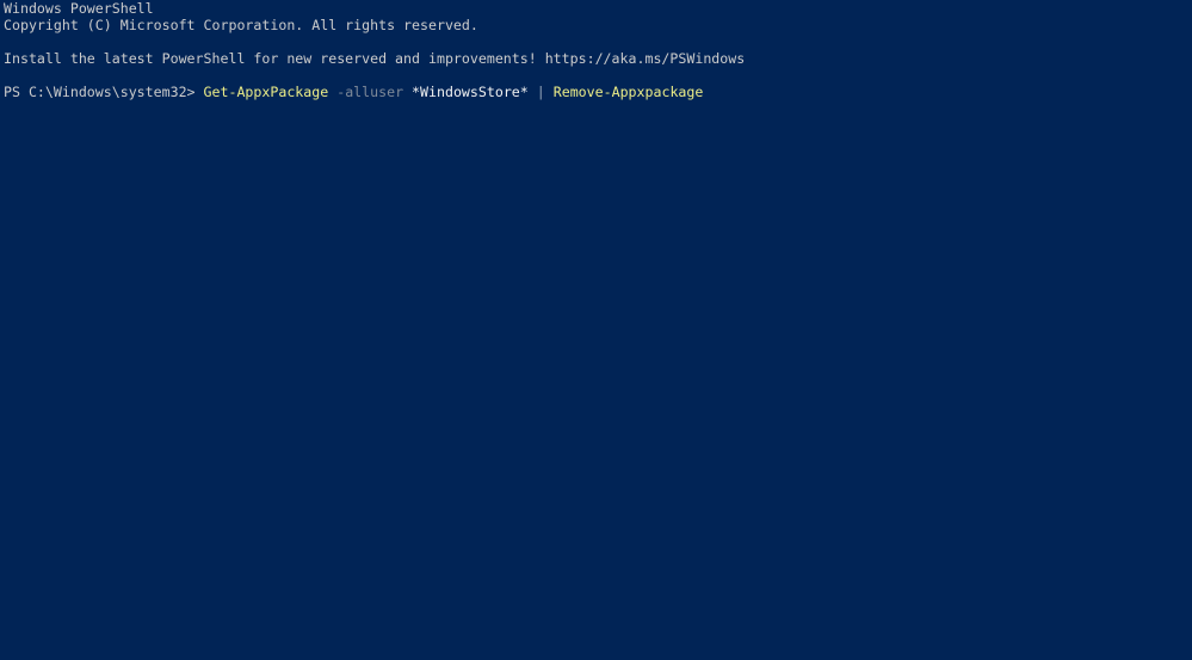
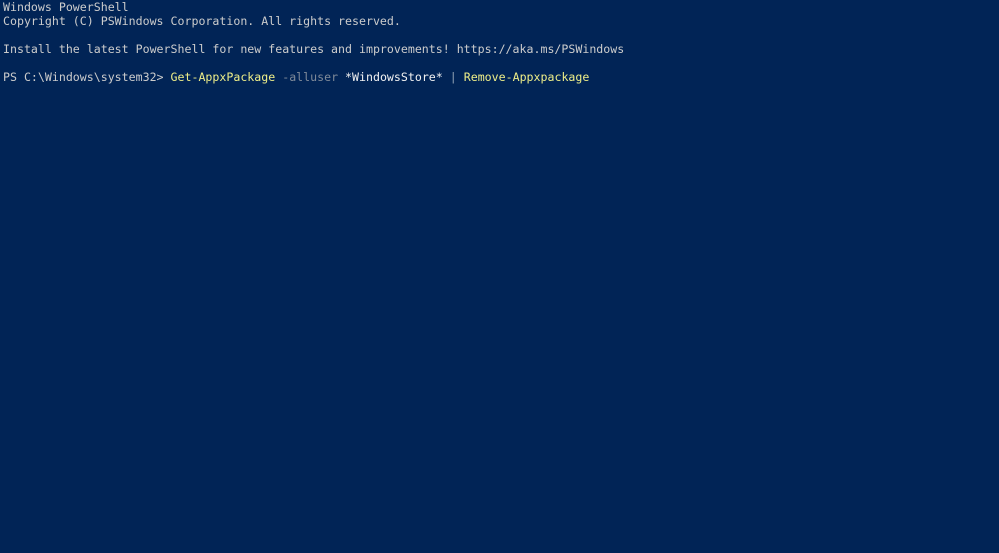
  Windows PowerShell
- Copyright (C) Microsoft Corporation. All rights reserved.
+ Copyright (C) PSWindows Corporation. All rights reserved.
- Install the latest PowerShell for new reserved and improvements! https://aka.ms/PSWindows
+ Install the latest PowerShell for new features and improvements! https://aka.ms/PSWindows
  PS C:\Windows\system32> Get-AppxPackage -alluser *WindowsStore* | Remove-Appxpackage
